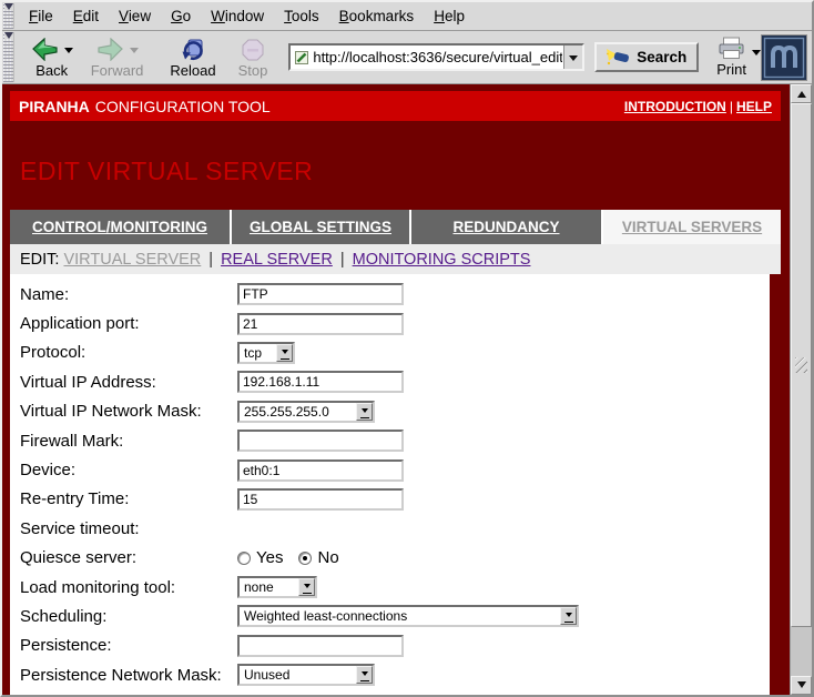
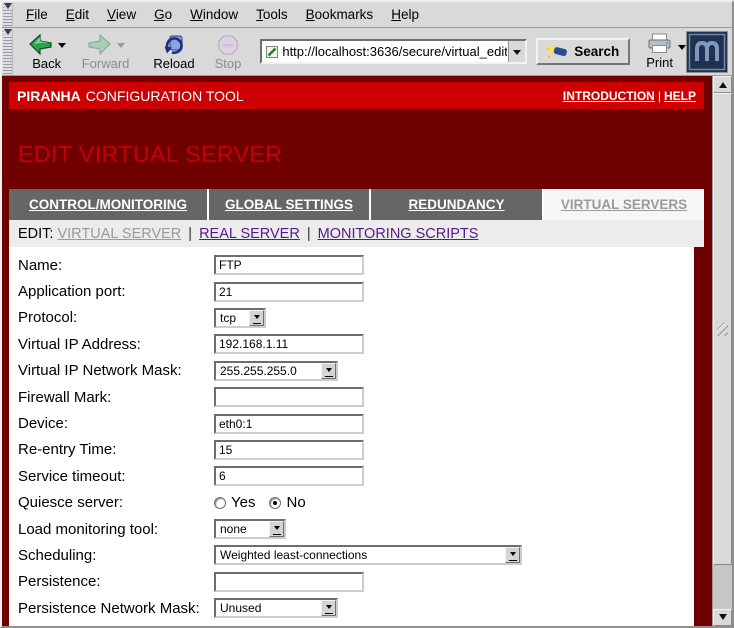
  File
  Edit
  View
  Go
  Window
  Tools
  Bookmarks
  Help
  Back
  Forward
  Reload
  Stop
  http://localhost:3636/secure/virtual_edit
  Search
  Print
  PIRANHA CONFIGURATION TOOL
  INTRODUCTION | HELP
  EDIT VIRTUAL SERVER
  CONTROL/MONITORING
  GLOBAL SETTINGS
  REDUNDANCY
  VIRTUAL SERVERS
  EDIT:
  VIRTUAL SERVER
  |
  REAL SERVER
  |
  MONITORING SCRIPTS
  Name:
  FTP
  Application port:
  21
  Protocol:
  tcp
  Virtual IP Address:
  192.168.1.11
  Virtual IP Network Mask:
  255.255.255.0
  Firewall Mark:
  Device:
  eth0:1
  Re-entry Time:
  15
  Service timeout:
+ 6
  Quiesce server:
  Yes
  No
  Load monitoring tool:
  none
  Scheduling:
  Weighted least-connections
  Persistence:
  Persistence Network Mask:
  Unused
